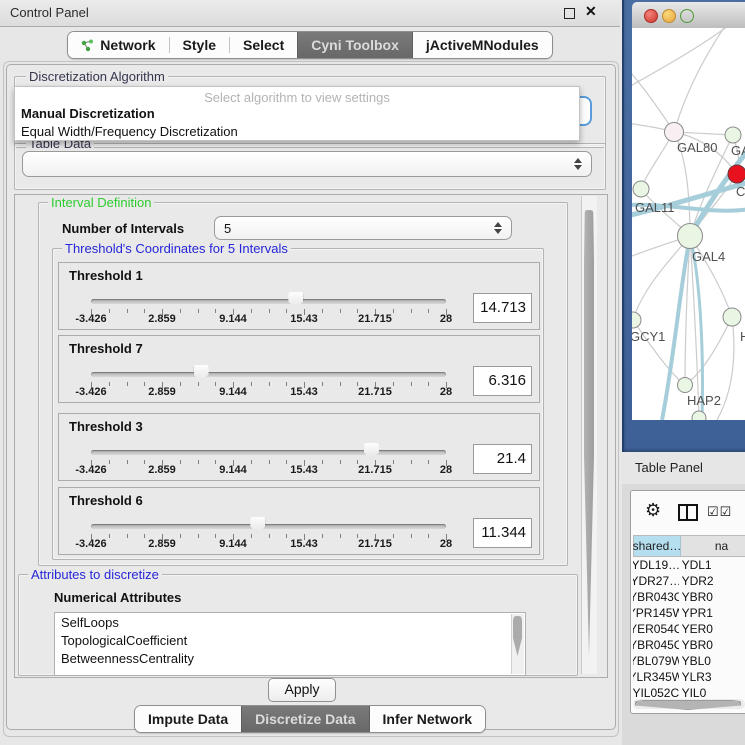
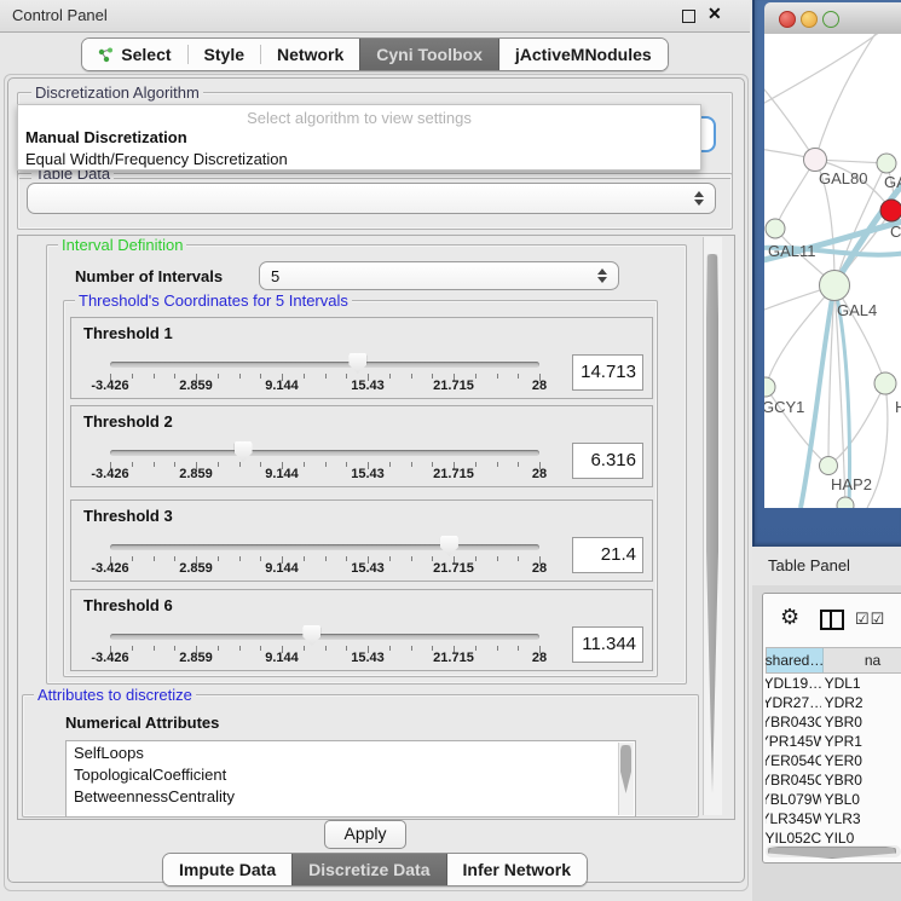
  Control Panel
  ✕
- Network
+ Select
  Style
- Select
+ Network
  Cyni Toolbox
  jActiveMNodules
  Discretization Algorithm
  Table Data
  Select algorithm to view settings
  Manual Discretization
  Equal Width/Frequency Discretization
  Interval Definition
  Number of Intervals
  5
  Threshold's Coordinates for 5 Intervals
  Threshold 1
  -3.426
  2.859
  9.144
  15.43
  21.715
  28
  14.713
- Threshold 7
+ Threshold 2
  -3.426
  2.859
  9.144
  15.43
  21.715
  28
  6.316
  Threshold 3
  -3.426
  2.859
  9.144
  15.43
  21.715
  28
  21.4
  Threshold 6
  -3.426
  2.859
  9.144
  15.43
  21.715
  28
  11.344
  Attributes to discretize
  Numerical Attributes
  SelfLoops
  TopologicalCoefficient
  BetweennessCentrality
  Apply
  Impute Data
  Discretize Data
  Infer Network
  GAL80
  C
  GAL11
  GAL4
  GCY1
  HAP2
  Table Panel
  ⚙
  ☑☑
  shared…
  na
  YDL19…
  YDL1
  YDR27…
  YDR2
  YBR043C
  YBR0
  PR145W
  YPR1
  YER054C
  YER0
  YBR045C
  YBR0
  YBL079W
  YBL0
  YLR345W
  YLR3
  YIL052C
  YIL0
